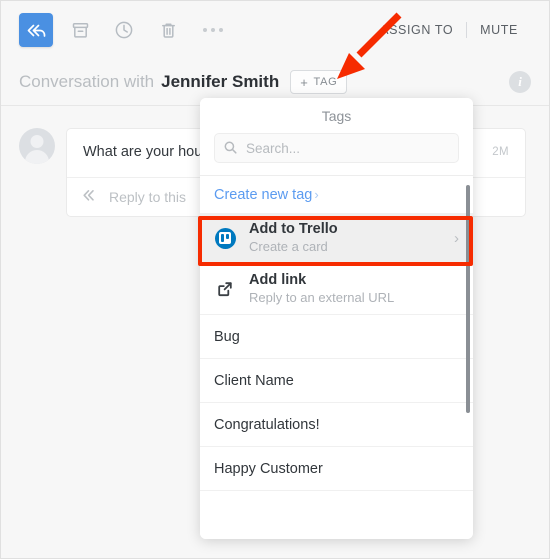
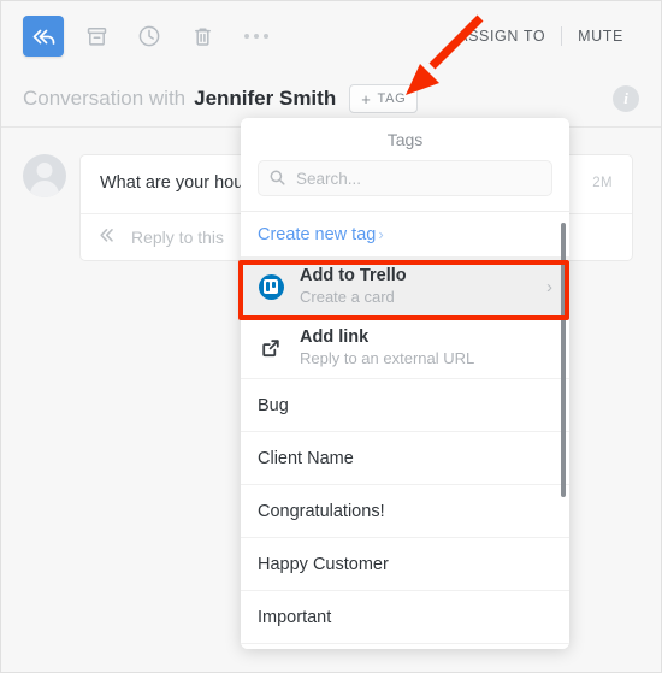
  SSIGN TO
  MUTE
  Conversation with
  Jennifer Smith
  +
  TAG
  i
  2M
  Reply to this
  Tags
  Search...
  Create new tag
  ›
  Add to Trello
  Create a card
  ›
  Add link
  Reply to an external URL
  Bug
  Client Name
  Congratulations!
  Happy Customer
+ Important
